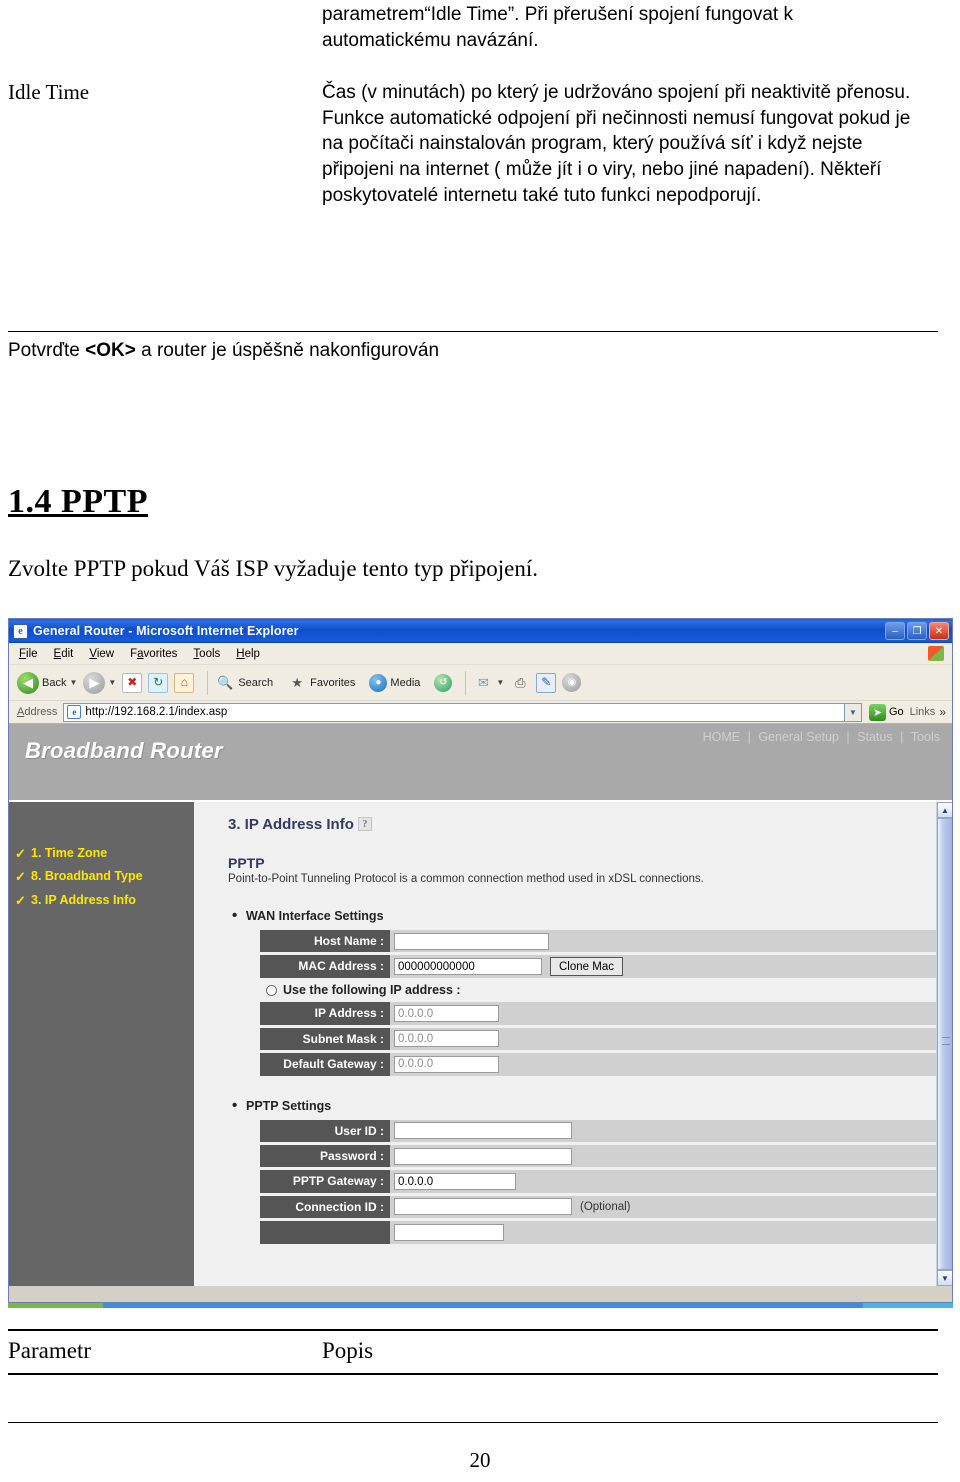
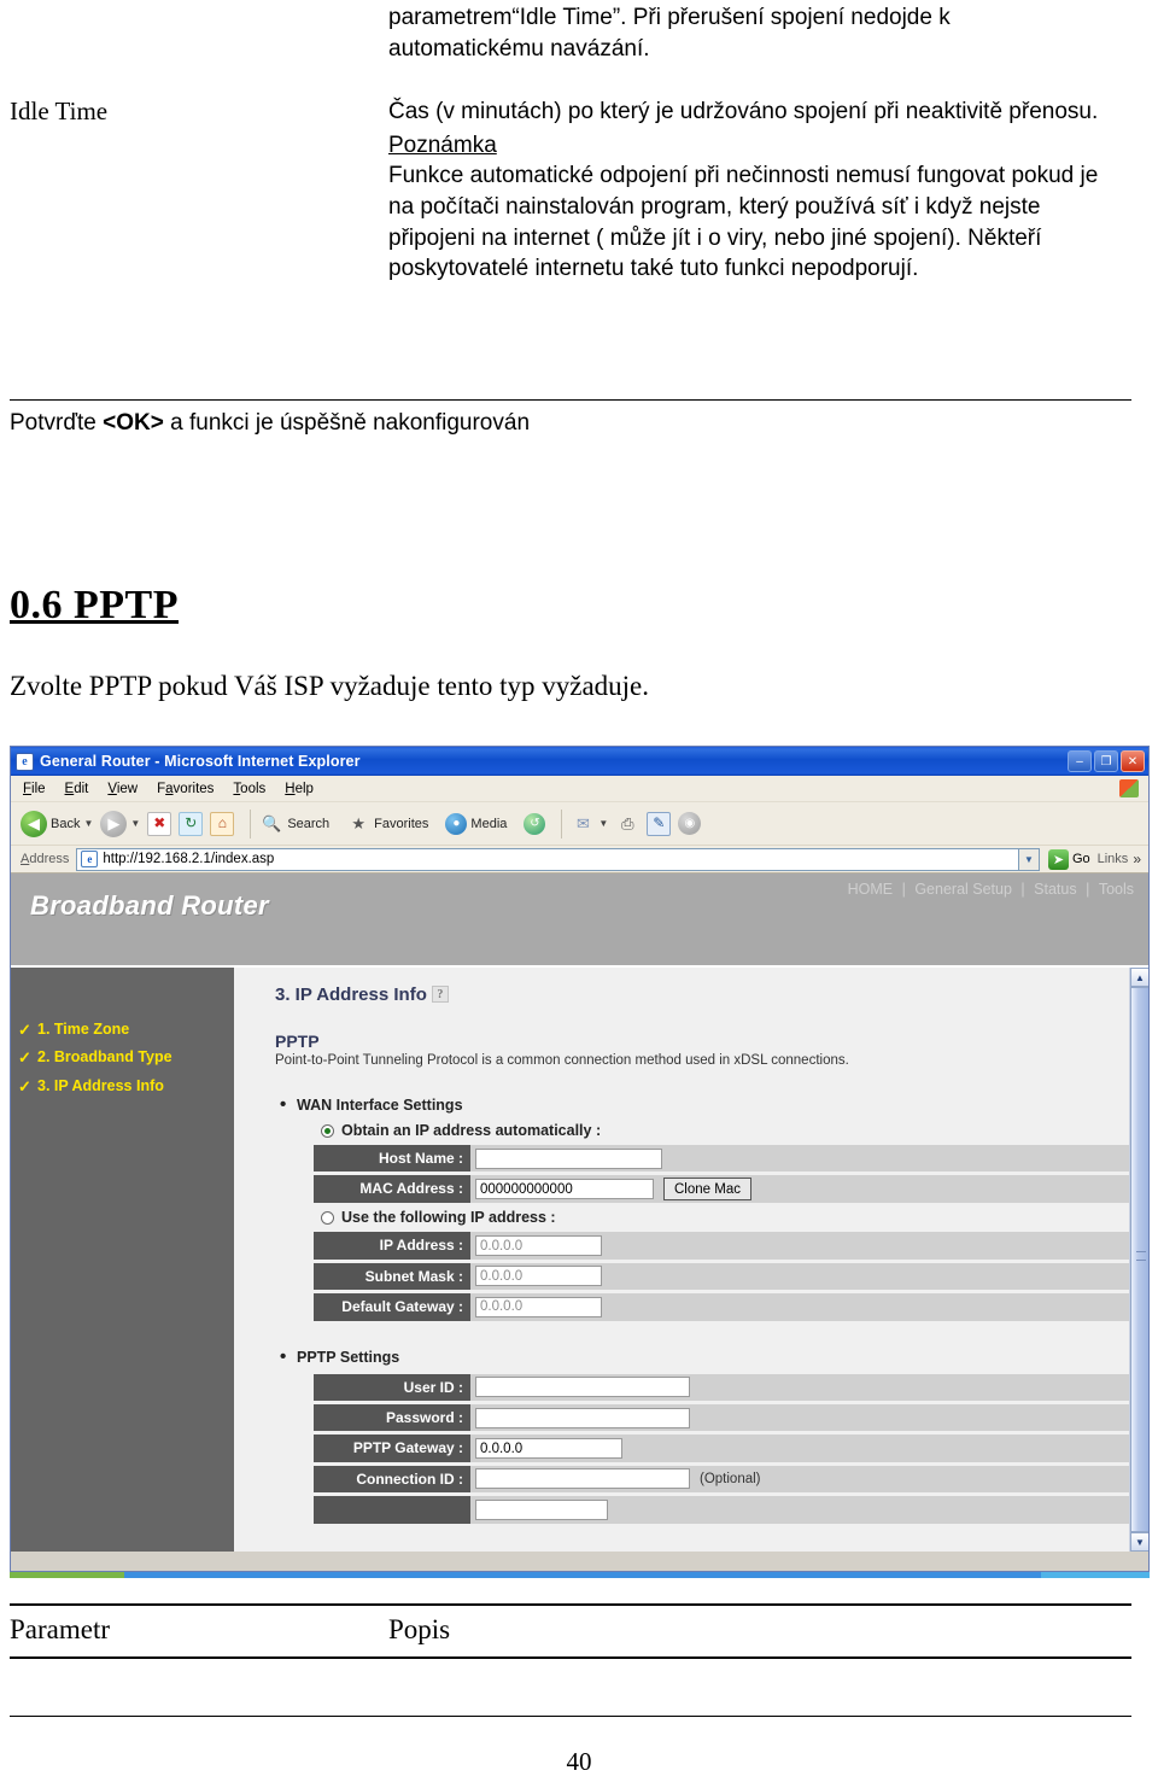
- parametrem“Idle Time”. Při přerušení spojení fungovat k automatickému navázání.
+ parametrem“Idle Time”. Při přerušení spojení nedojde k automatickému navázání.
  Idle Time
  Čas (v minutách) po který je udržováno spojení při neaktivitě přenosu.
+ Poznámka
- Funkce automatické odpojení při nečinnosti nemusí fungovat pokud je na počítači nainstalován program, který používá síť i když nejste připojeni na internet ( může jít i o viry, nebo jiné napadení). Někteří poskytovatelé internetu také tuto funkci nepodporují.
+ Funkce automatické odpojení při nečinnosti nemusí fungovat pokud je na počítači nainstalován program, který používá síť i když nejste připojeni na internet ( může jít i o viry, nebo jiné spojení). Někteří poskytovatelé internetu také tuto funkci nepodporují.
- Potvrďte <OK> a router je úspěšně nakonfigurován
+ Potvrďte <OK> a funkci je úspěšně nakonfigurován
- 1.4 PPTP
+ 0.6 PPTP
- Zvolte PPTP pokud Váš ISP vyžaduje tento typ připojení.
+ Zvolte PPTP pokud Váš ISP vyžaduje tento typ vyžaduje.
  e
  General Router - Microsoft Internet Explorer
  –
  ❐
  ✕
  File
  Edit
  View
  Favorites
  Tools
  Help
  ◀
  Back
  ▼
  ▶
  ▼
  ✖
  ↻
  ⌂
  🔍
  Search
  ★
  Favorites
  ●
  Media
  ↺
  ✉
  ▼
  ⎙
  ✎
  ◉
  Address
  e
  http://192.168.2.1/index.asp
  ▼
  ➤
  Go
  Links
  »
  Broadband Router
  HOME | General Setup Status | Tools
  ✓
  1. Time Zone
  ✓
- 8. Broadband Type
+ 2. Broadband Type
  ✓
  3. IP Address Info
  3. IP Address Info ?
  PPTP
  Point-to-Point Tunneling Protocol is a common connection method used in xDSL connections.
  WAN Interface Settings
+ Obtain an IP address automatically :
  Host Name :
  MAC Address :
  000000000000
  Clone Mac
  Use the following IP address :
  IP Address :
  0.0.0.0
  Subnet Mask :
  0.0.0.0
  Default Gateway :
  0.0.0.0
  PPTP Settings
  User ID :
  Password :
  PPTP Gateway :
  0.0.0.0
  Connection ID :
  (Optional)
  ▲
  ▼
  Parametr
  Popis
- 20
+ 40
